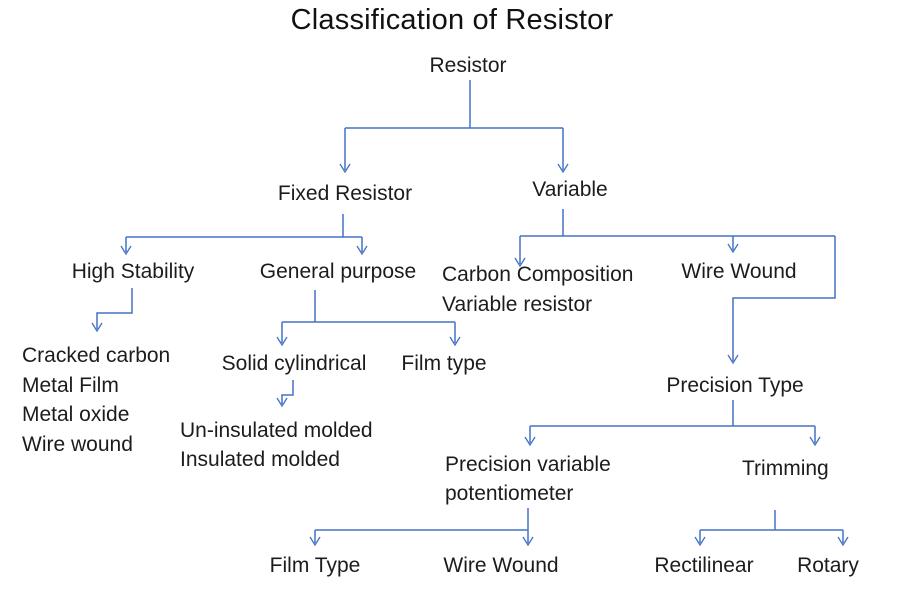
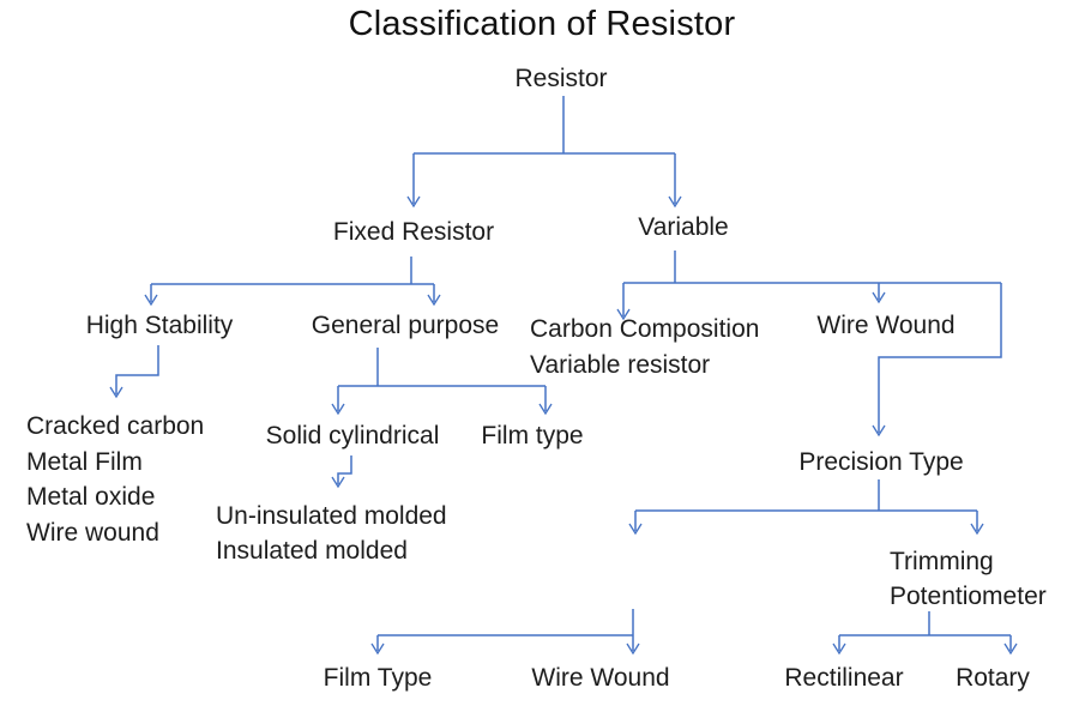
  Classification of Resistor
  Resistor
  Fixed Resistor
  Variable
  High Stability
  General purpose
  Carbon Composition
  Variable resistor
  Wire Wound
  Cracked carbon
  Metal Film
  Metal oxide
  Wire wound
  Solid cylindrical
  Film type
  Un-insulated molded
  Insulated molded
  Precision Type
- Precision variable
- potentiometer
  Trimming
+ Potentiometer
  Film Type
  Wire Wound
  Rectilinear
  Rotary
